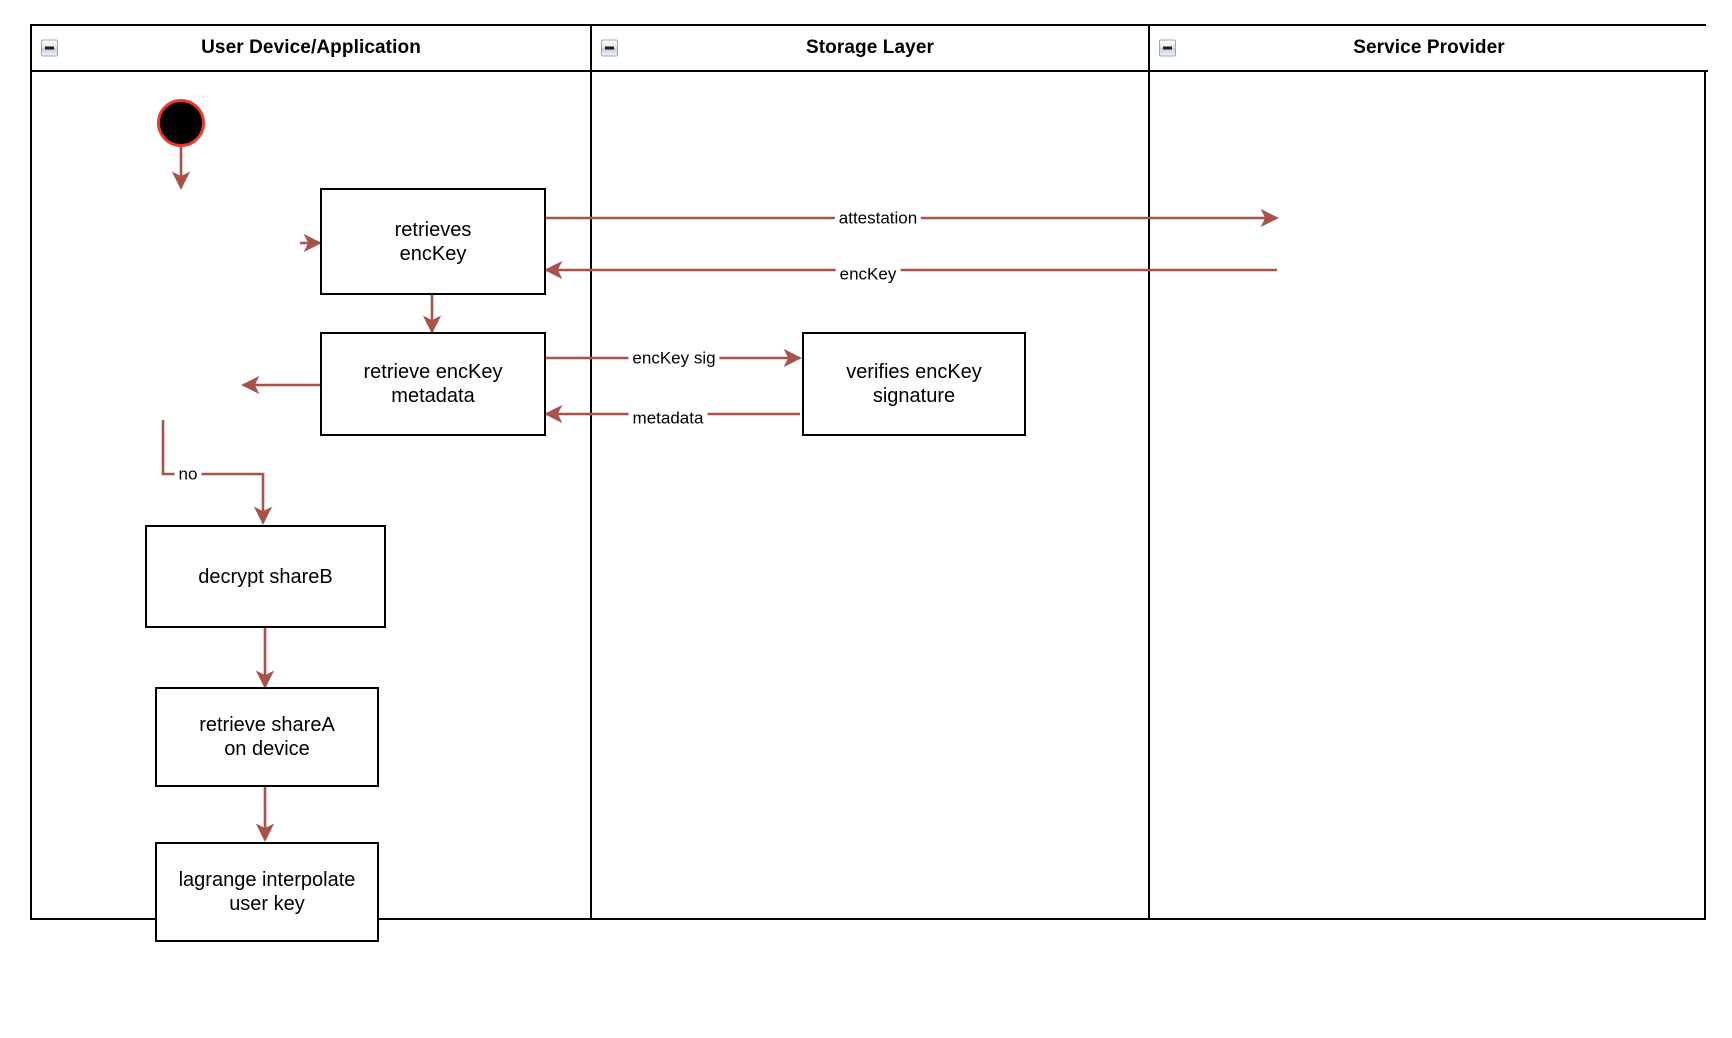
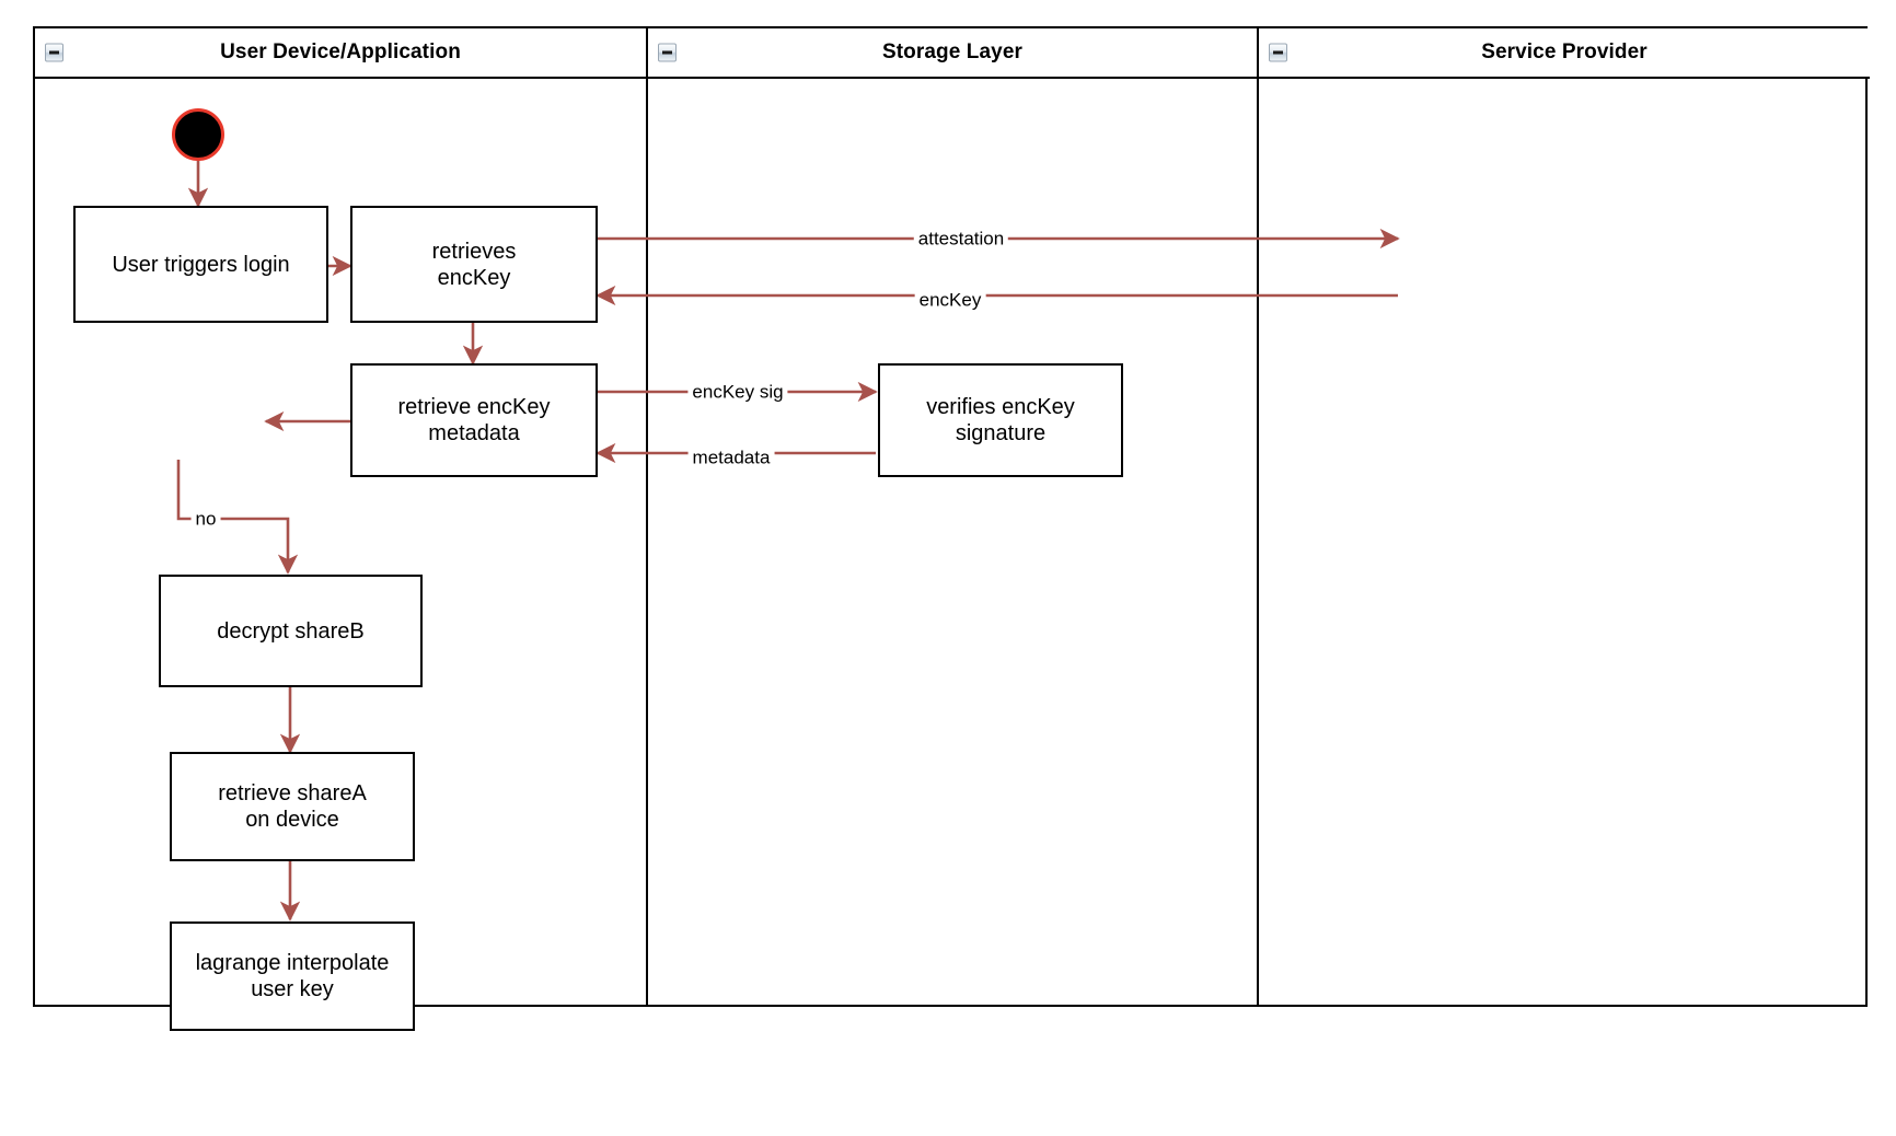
  User Device/Application
  Storage Layer
  Service Provider
+ User triggers login
  retrieves
  encKey
  retrieve encKey
  metadata
  decrypt shareB
  retrieve shareA
  on device
  lagrange interpolate
  user key
  verifies encKey
  signature
  attestation
  encKey
  encKey sig
  metadata
  no
